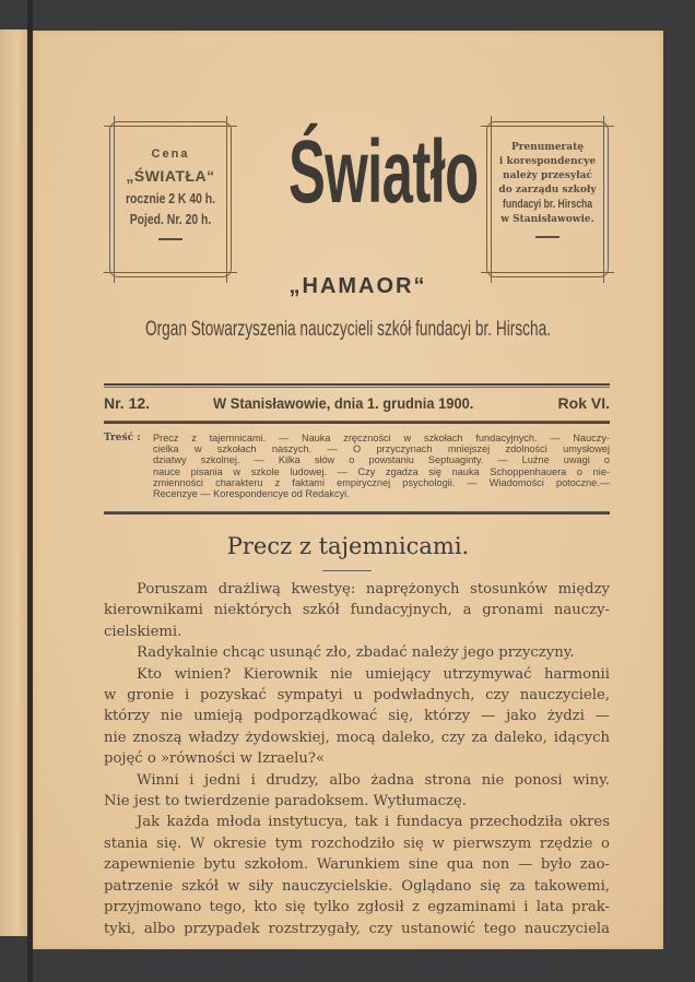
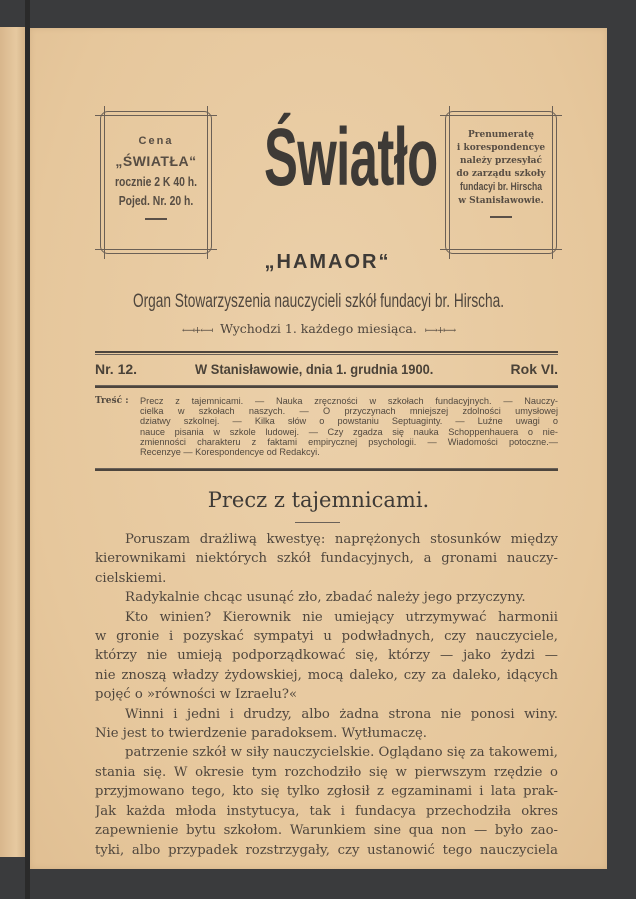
  Cena
  „ŚWIATŁA“
  rocznie 2 K 40 h.
  Pojed. Nr. 20 h.
  Światło
  „HAMAOR“
  Prenumeratę
  i korespondencye
  należy przesyłać
  do zarządu szkoły
  fundacyi br. Hirscha
  w Stanisławowie.
  Organ Stowarzyszenia nauczycieli szkół fundacyi br. Hirscha.
+ ⟻+⟻ Wychodzi 1. każdego miesiąca. ⟼+⟼
  Nr. 12.
  W Stanisławowie, dnia 1. grudnia 1900.
  Rok VI.
  Treść :
  Precz z tajemnicami. — Nauka zręczności w szkołach fundacyjnych. — Nauczy-
  cielka w szkołach naszych. — O przyczynach mniejszej zdolności umysłowej
  dziatwy szkolnej. — Kilka słów o powstaniu Septuaginty. — Luźne uwagi o
  nauce pisania w szkole ludowej. — Czy zgadza się nauka Schoppenhauera o nie-
  zmienności charakteru z faktami empirycznej psychologii. — Wiadomości potoczne.—
  Recenzye — Korespondencye od Redakcyi.
  Precz z tajemnicami.
  Poruszam drażliwą kwestyę: naprężonych stosunków między
  kierownikami niektórych szkół fundacyjnych, a gronami nauczy-
  cielskiemi.
  Radykalnie chcąc usunąć zło, zbadać należy jego przyczyny.
  Kto winien? Kierownik nie umiejący utrzymywać harmonii
  w gronie i pozyskać sympatyi u podwładnych, czy nauczyciele,
  którzy nie umieją podporządkować się, którzy — jako żydzi —
  nie znoszą władzy żydowskiej, mocą daleko, czy za daleko, idących
  pojęć o »równości w Izraelu?«
  Winni i jedni i drudzy, albo żadna strona nie ponosi winy.
  Nie jest to twierdzenie paradoksem. Wytłumaczę.
- Jak każda młoda instytucya, tak i fundacya przechodziła okres
+ patrzenie szkół w siły nauczycielskie. Oglądano się za takowemi,
  stania się. W okresie tym rozchodziło się w pierwszym rzędzie o
- zapewnienie bytu szkołom. Warunkiem sine qua non — było zao-
+ przyjmowano tego, kto się tylko zgłosił z egzaminami i lata prak-
- patrzenie szkół w siły nauczycielskie. Oglądano się za takowemi,
+ Jak każda młoda instytucya, tak i fundacya przechodziła okres
- przyjmowano tego, kto się tylko zgłosił z egzaminami i lata prak-
+ zapewnienie bytu szkołom. Warunkiem sine qua non — było zao-
  tyki, albo przypadek rozstrzygały, czy ustanowić tego nauczyciela
